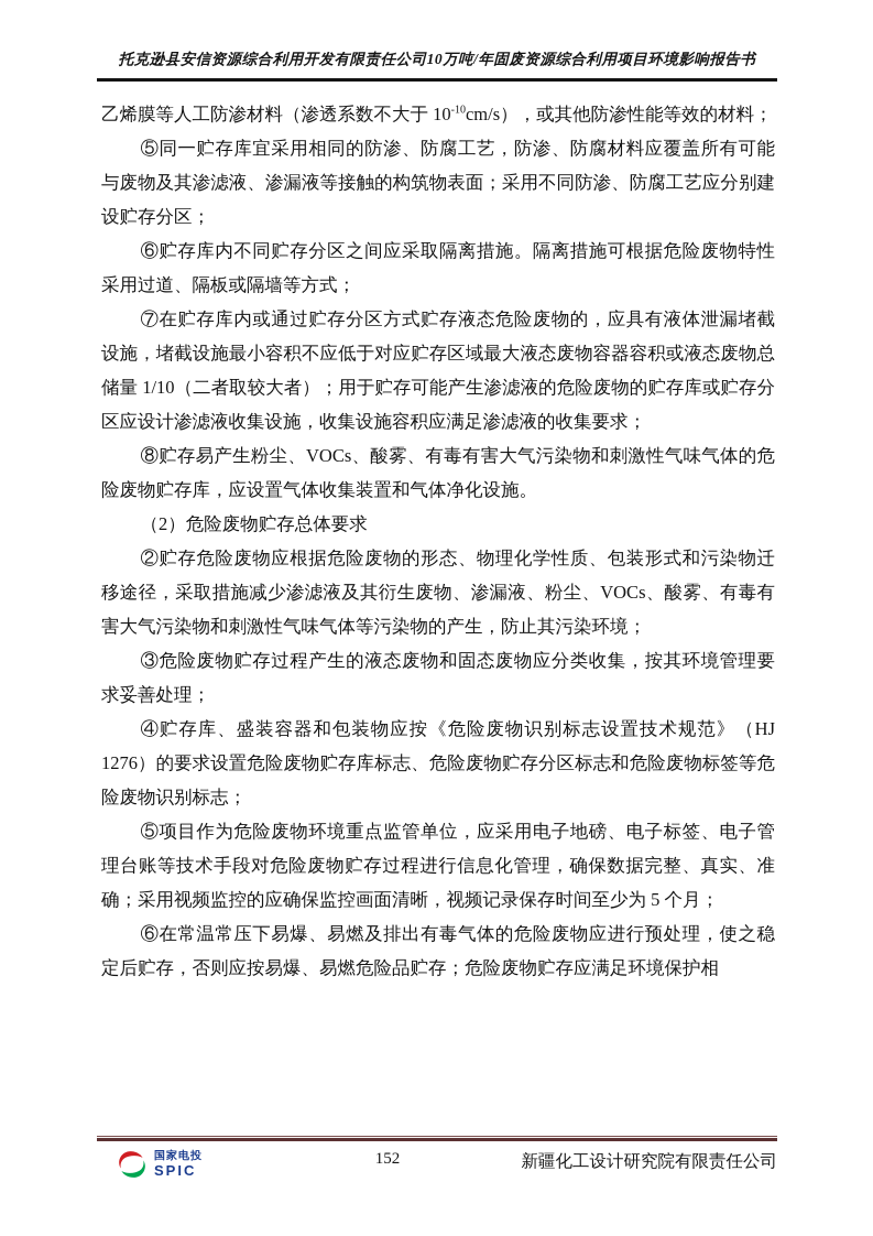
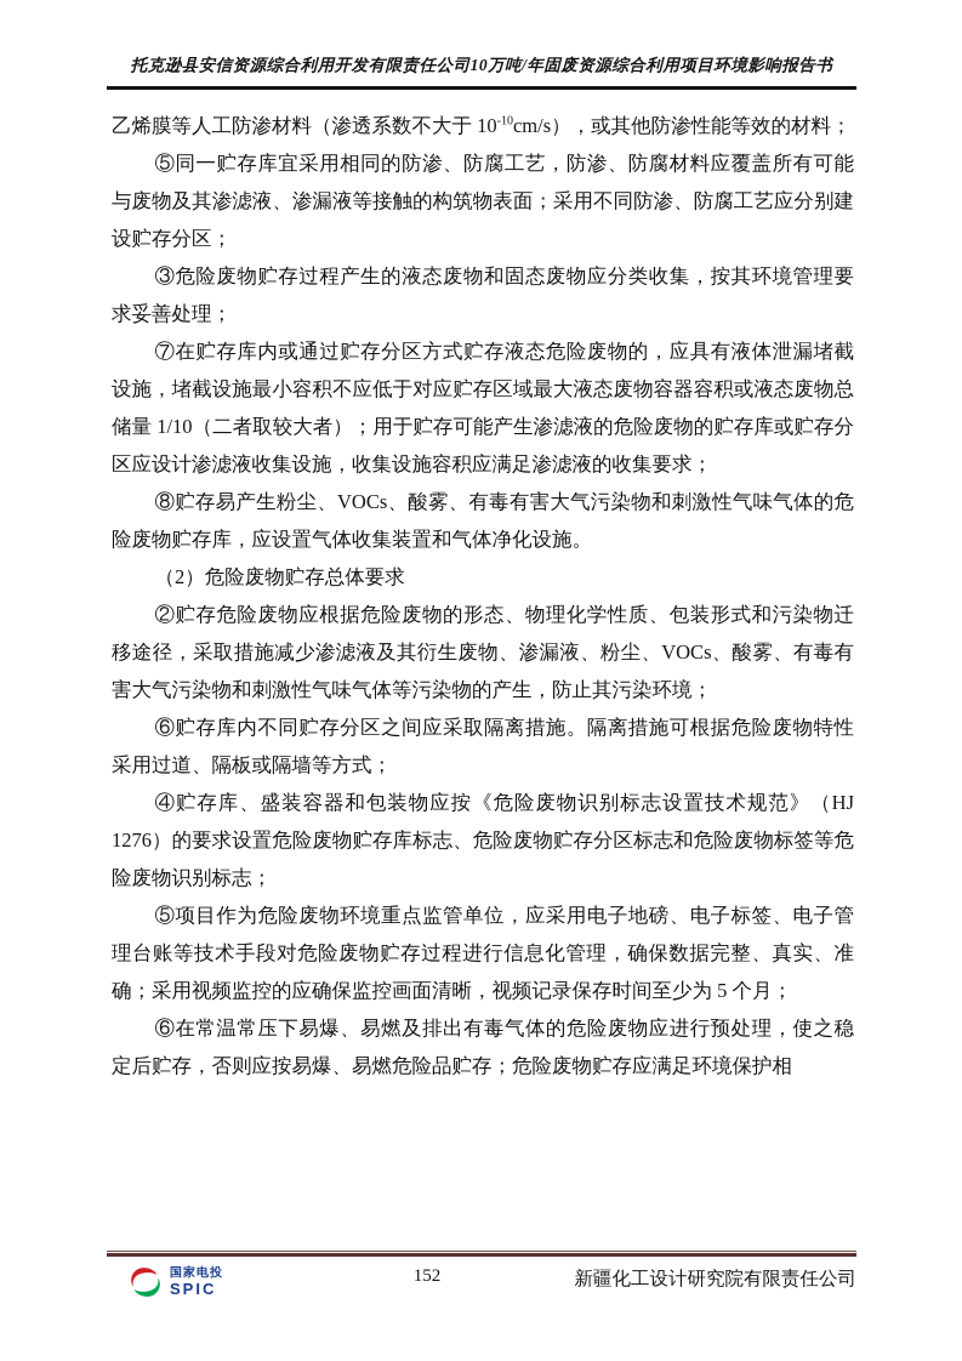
  托克逊县安信资源综合利用开发有限责任公司10万吨/年固废资源综合利用项目环境影响报告书
  乙烯膜等人工防渗材料（渗透系数不大于 10-10cm/s），或其他防渗性能等效的材料；
  ⑤同一贮存库宜采用相同的防渗、防腐工艺，防渗、防腐材料应覆盖所有可能与废物及其渗滤液、渗漏液等接触的构筑物表面；采用不同防渗、防腐工艺应分别建设贮存分区；
- ⑥贮存库内不同贮存分区之间应采取隔离措施。隔离措施可根据危险废物特性采用过道、隔板或隔墙等方式；
+ ③危险废物贮存过程产生的液态废物和固态废物应分类收集，按其环境管理要求妥善处理；
  ⑦在贮存库内或通过贮存分区方式贮存液态危险废物的，应具有液体泄漏堵截设施，堵截设施最小容积不应低于对应贮存区域最大液态废物容器容积或液态废物总储量 1/10（二者取较大者）；用于贮存可能产生渗滤液的危险废物的贮存库或贮存分区应设计渗滤液收集设施，收集设施容积应满足渗滤液的收集要求；
  ⑧贮存易产生粉尘、VOCs、酸雾、有毒有害大气污染物和刺激性气味气体的危险废物贮存库，应设置气体收集装置和气体净化设施。
  （2）危险废物贮存总体要求
  ②贮存危险废物应根据危险废物的形态、物理化学性质、包装形式和污染物迁移途径，采取措施减少渗滤液及其衍生废物、渗漏液、粉尘、VOCs、酸雾、有毒有害大气污染物和刺激性气味气体等污染物的产生，防止其污染环境；
- ③危险废物贮存过程产生的液态废物和固态废物应分类收集，按其环境管理要求妥善处理；
+ ⑥贮存库内不同贮存分区之间应采取隔离措施。隔离措施可根据危险废物特性采用过道、隔板或隔墙等方式；
  ④贮存库、盛装容器和包装物应按《危险废物识别标志设置技术规范》（HJ 1276）的要求设置危险废物贮存库标志、危险废物贮存分区标志和危险废物标签等危险废物识别标志；
  ⑤项目作为危险废物环境重点监管单位，应采用电子地磅、电子标签、电子管理台账等技术手段对危险废物贮存过程进行信息化管理，确保数据完整、真实、准确；采用视频监控的应确保监控画面清晰，视频记录保存时间至少为 5 个月；
  ⑥在常温常压下易爆、易燃及排出有毒气体的危险废物应进行预处理，使之稳定后贮存，否则应按易爆、易燃危险品贮存；危险废物贮存应满足环境保护相
  国家电投
  SPIC
  152
  新疆化工设计研究院有限责任公司
